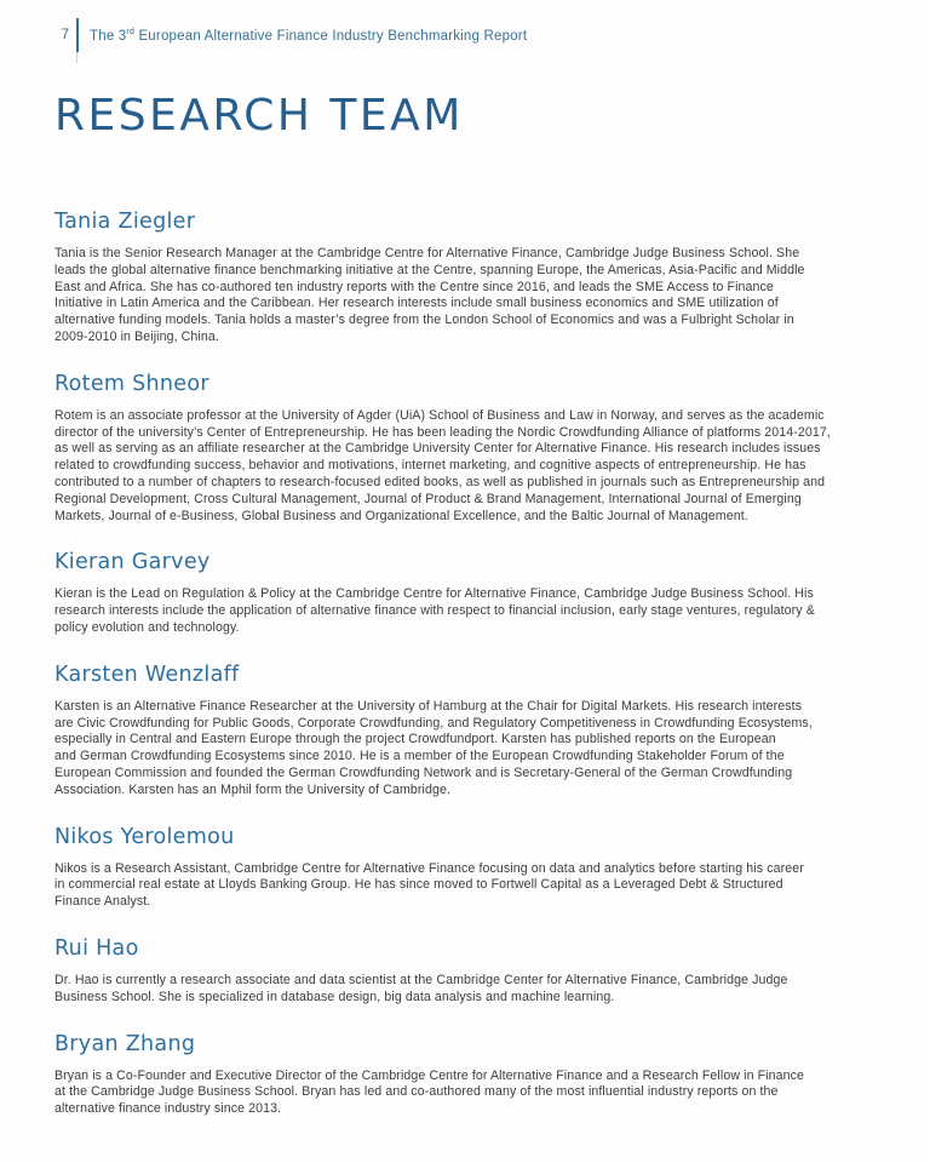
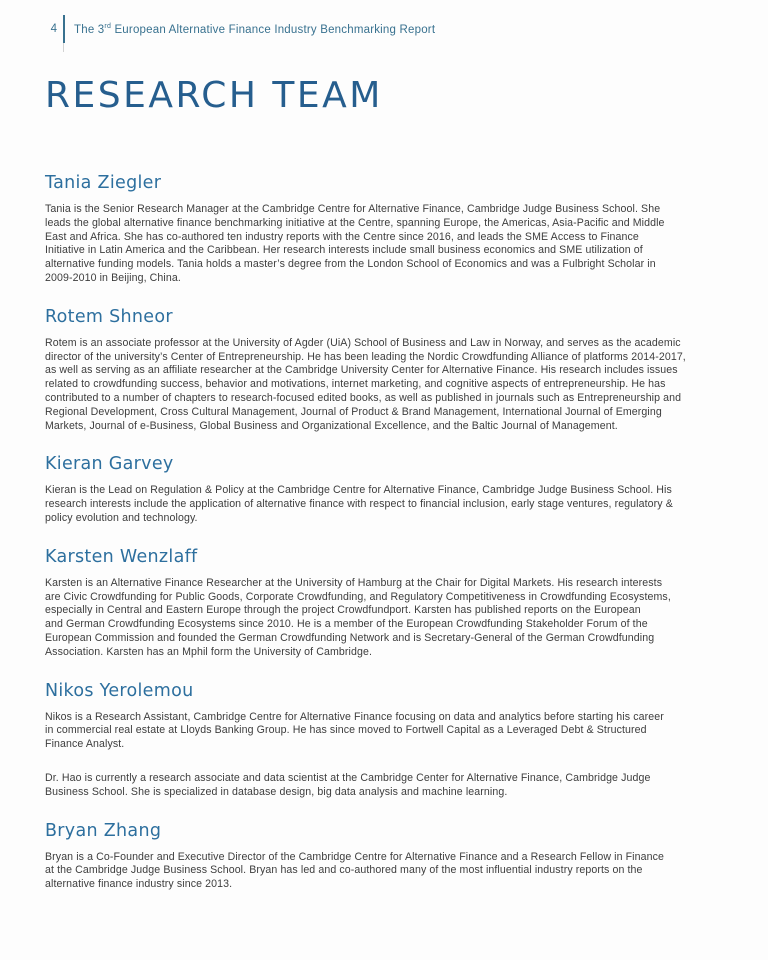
- 7
+ 4
  The 3 European Alternative Finance Industry Benchmarking Report
  RESEARCH TEAM
  Tania Ziegler
  Tania is the Senior Research Manager at the Cambridge Centre for Alternative Finance, Cambridge Judge Business School. She
  leads the global alternative finance benchmarking initiative at the Centre, spanning Europe, the Americas, Asia-Pacific and Middle
  East and Africa. She has co-authored ten industry reports with the Centre since 2016, and leads the SME Access to Finance
  Initiative in Latin America and the Caribbean. Her research interests include small business economics and SME utilization of
  alternative funding models. Tania holds a master’s degree from the London School of Economics and was a Fulbright Scholar in
  2009-2010 in Beijing, China.
  Rotem Shneor
  Rotem is an associate professor at the University of Agder (UiA) School of Business and Law in Norway, and serves as the academic
  director of the university’s Center of Entrepreneurship. He has been leading the Nordic Crowdfunding Alliance of platforms 2014-2017,
  as well as serving as an affiliate researcher at the Cambridge University Center for Alternative Finance. His research includes issues
  related to crowdfunding success, behavior and motivations, internet marketing, and cognitive aspects of entrepreneurship. He has
  contributed to a number of chapters to research-focused edited books, as well as published in journals such as Entrepreneurship and
  Regional Development, Cross Cultural Management, Journal of Product & Brand Management, International Journal of Emerging
  Markets, Journal of e-Business, Global Business and Organizational Excellence, and the Baltic Journal of Management.
  Kieran Garvey
  Kieran is the Lead on Regulation & Policy at the Cambridge Centre for Alternative Finance, Cambridge Judge Business School. His
  research interests include the application of alternative finance with respect to financial inclusion, early stage ventures, regulatory &
  policy evolution and technology.
  Karsten Wenzlaff
  Karsten is an Alternative Finance Researcher at the University of Hamburg at the Chair for Digital Markets. His research interests
  are Civic Crowdfunding for Public Goods, Corporate Crowdfunding, and Regulatory Competitiveness in Crowdfunding Ecosystems,
  especially in Central and Eastern Europe through the project Crowdfundport. Karsten has published reports on the European
  and German Crowdfunding Ecosystems since 2010. He is a member of the European Crowdfunding Stakeholder Forum of the
  European Commission and founded the German Crowdfunding Network and is Secretary-General of the German Crowdfunding
  Association. Karsten has an Mphil form the University of Cambridge.
  Nikos Yerolemou
  Nikos is a Research Assistant, Cambridge Centre for Alternative Finance focusing on data and analytics before starting his career
  in commercial real estate at Lloyds Banking Group. He has since moved to Fortwell Capital as a Leveraged Debt & Structured
  Finance Analyst.
- Rui Hao
  Dr. Hao is currently a research associate and data scientist at the Cambridge Center for Alternative Finance, Cambridge Judge
  Business School. She is specialized in database design, big data analysis and machine learning.
  Bryan Zhang
  Bryan is a Co-Founder and Executive Director of the Cambridge Centre for Alternative Finance and a Research Fellow in Finance
  at the Cambridge Judge Business School. Bryan has led and co-authored many of the most influential industry reports on the
  alternative finance industry since 2013.
